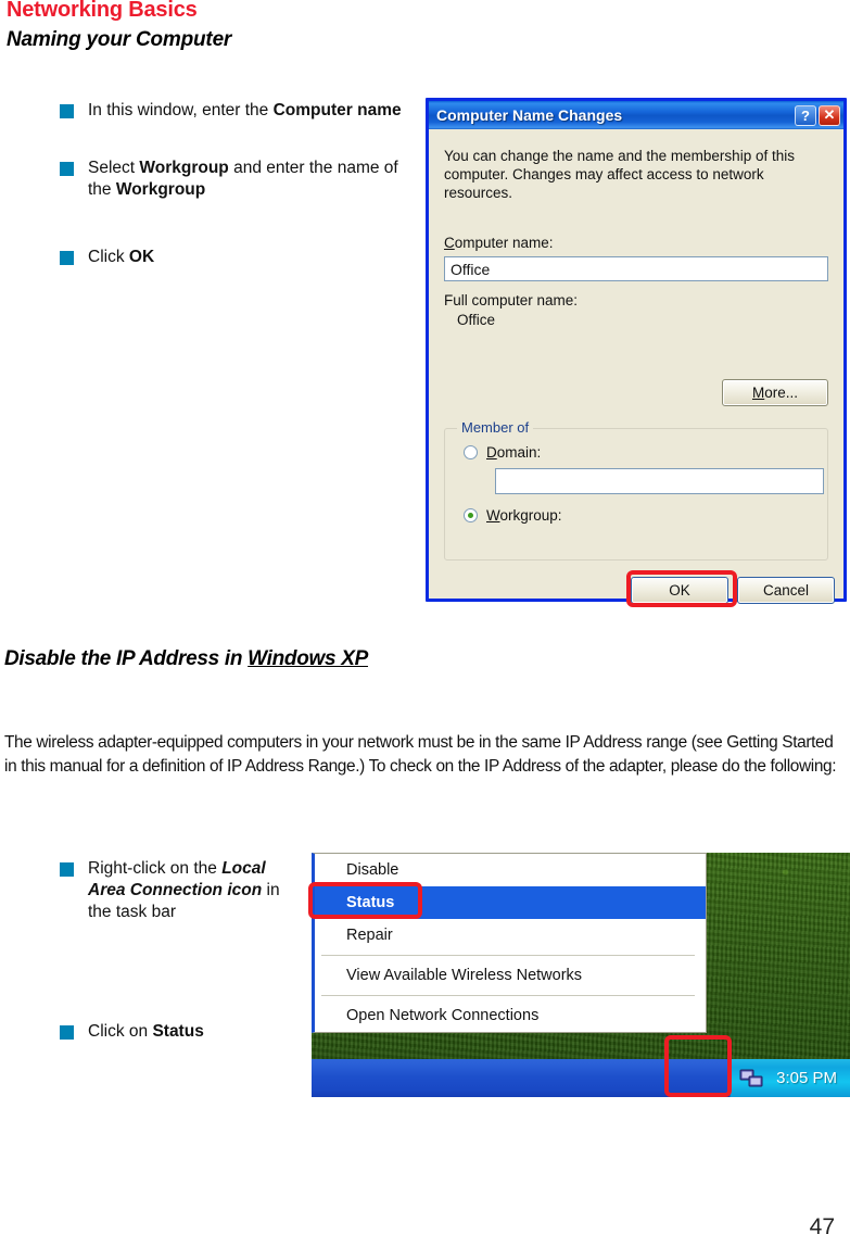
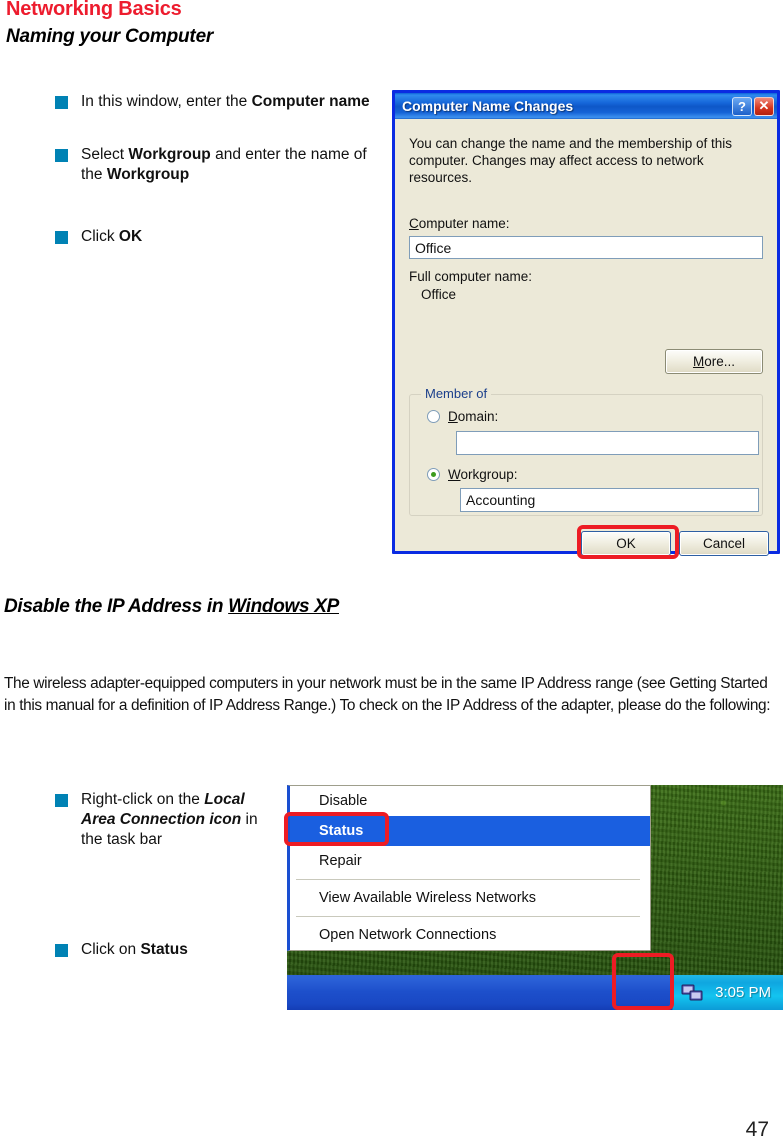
  Networking Basics
  Naming your Computer
  In this window, enter the Computer name
  Select Workgroup and enter the name of the Workgroup
  Click OK
  Computer Name Changes
  ?
  ✕
  You can change the name and the membership of this computer. Changes may affect access to network resources.
  Computer name:
  Office
  Full computer name:
  Office
  M
  ore...
  Member of
  Domain:
  Workgroup:
+ Accounting
  OK
  Cancel
  Disable the IP Address in Windows XP
  The wireless adapter-equipped computers in your network must be in the same IP Address range (see Getting Started in this manual for a definition of IP Address Range.) To check on the IP Address of the adapter, please do the following:
  Right-click on the Local Area Connection icon in the task bar
  Click on Status
  Disable
  Status
  Repair
  View Available Wireless Networks
  Open Network Connections
  3:05 PM
  47
